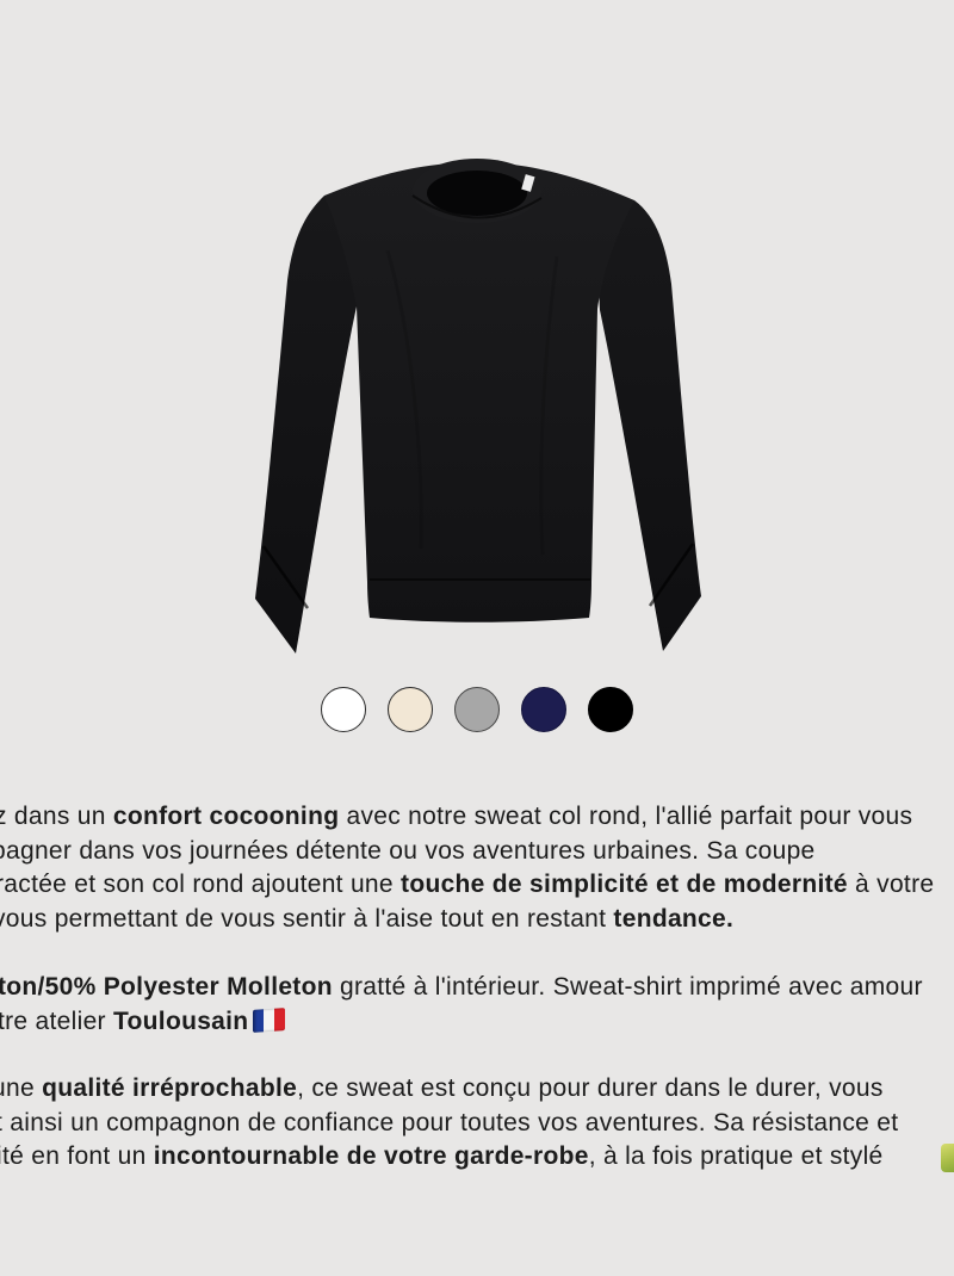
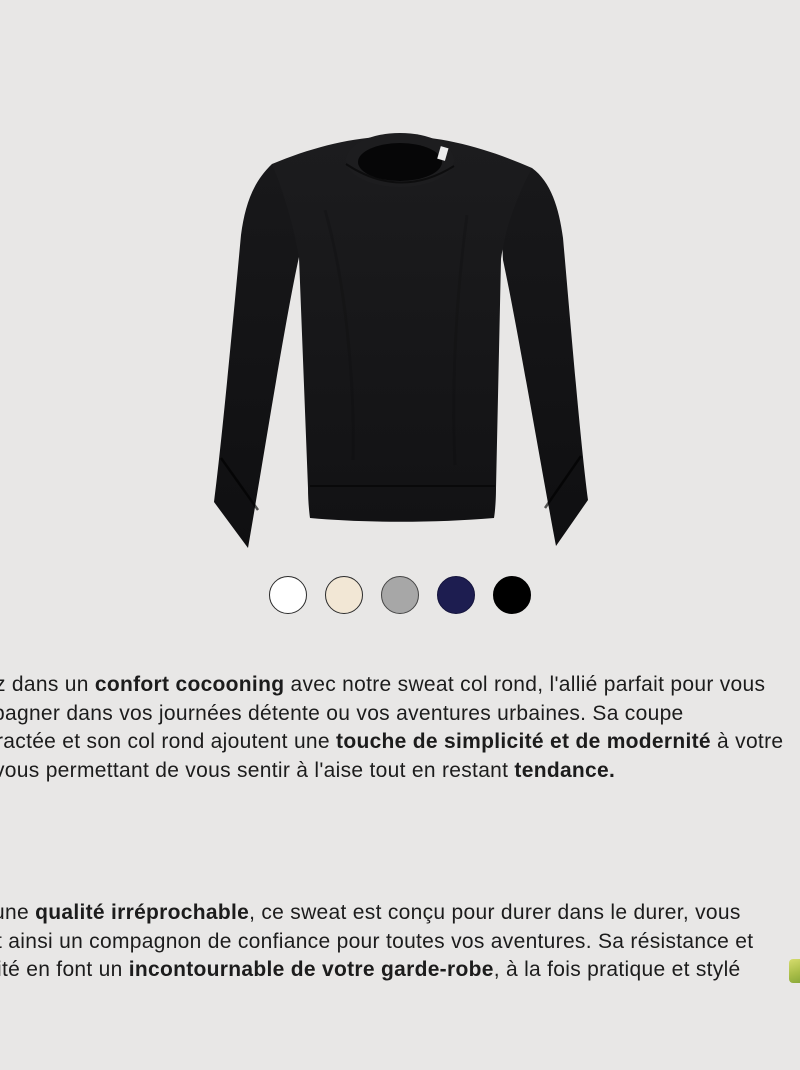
  z dans un confort cocooning avec notre sweat col rond, l'allié parfait pour vous
  agner dans vos journées détente ou vos aventures urbaines. Sa coupe
  actée et son col rond ajoutent une touche de simplicité et de modernité à votre
  ous permettant de vous sentir à l'aise tout en restant tendance.
- ton/50% Polyester Molleton gratté à l'intérieur. Sweat-shirt imprimé avec amour
- tre atelier Toulousain
  ne qualité irréprochable, ce sweat est conçu pour durer dans le durer, vous
  ainsi un compagnon de confiance pour toutes vos aventures. Sa résistance et
  té en font un incontournable de votre garde-robe, à la fois pratique et stylé
